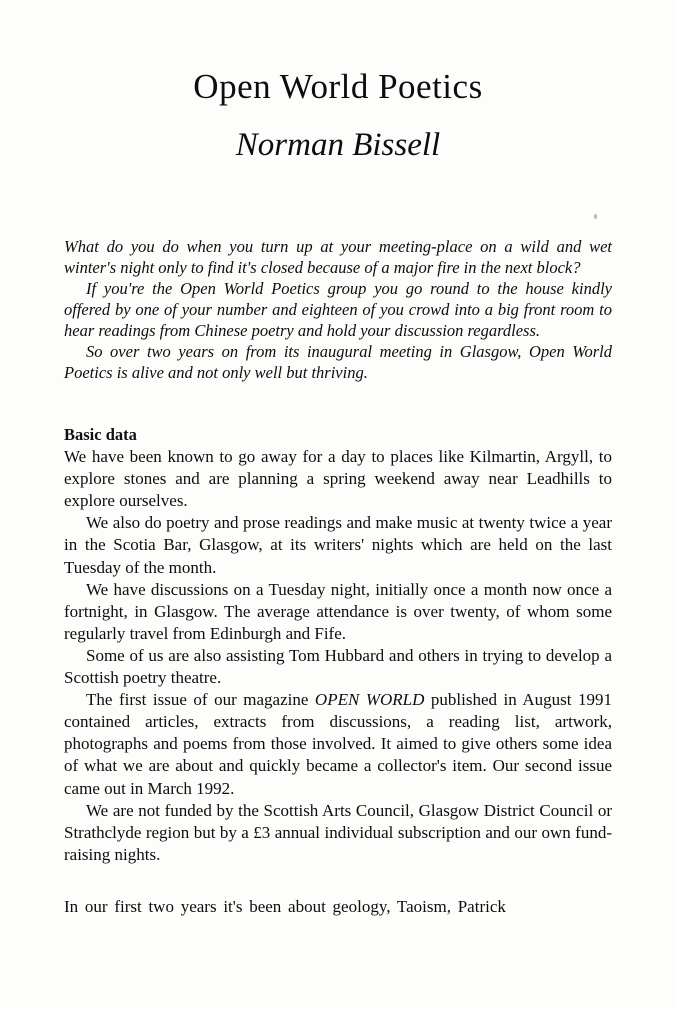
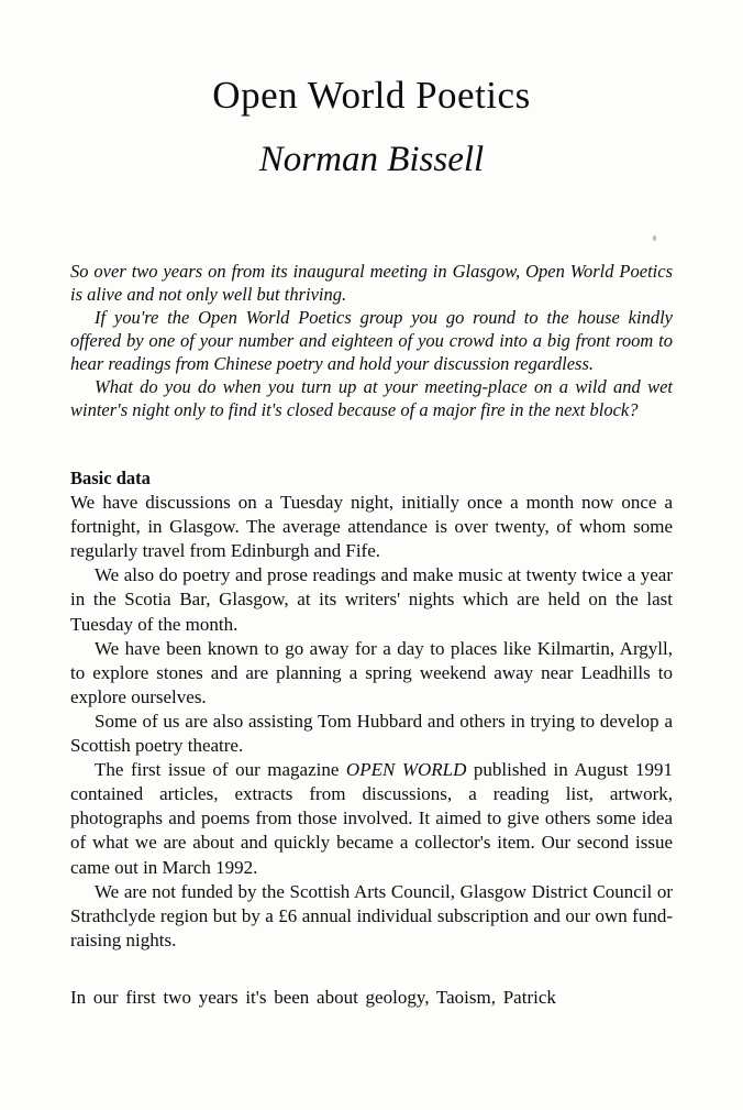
  Open World Poetics
  Norman Bissell
- What do you do when you turn up at your meeting-place on a wild and wet winter's night only to find it's closed because of a major fire in the next block?
+ So over two years on from its inaugural meeting in Glasgow, Open World Poetics is alive and not only well but thriving.
  If you're the Open World Poetics group you go round to the house kindly offered by one of your number and eighteen of you crowd into a big front room to hear readings from Chinese poetry and hold your discussion regardless.
- So over two years on from its inaugural meeting in Glasgow, Open World Poetics is alive and not only well but thriving.
+ What do you do when you turn up at your meeting-place on a wild and wet winter's night only to find it's closed because of a major fire in the next block?
  Basic data
- We have been known to go away for a day to places like Kilmartin, Argyll, to explore stones and are planning a spring weekend away near Leadhills to explore ourselves.
+ We have discussions on a Tuesday night, initially once a month now once a fortnight, in Glasgow. The average attendance is over twenty, of whom some regularly travel from Edinburgh and Fife.
  We also do poetry and prose readings and make music at twenty twice a year in the Scotia Bar, Glasgow, at its writers' nights which are held on the last Tuesday of the month.
- We have discussions on a Tuesday night, initially once a month now once a fortnight, in Glasgow. The average attendance is over twenty, of whom some regularly travel from Edinburgh and Fife.
+ We have been known to go away for a day to places like Kilmartin, Argyll, to explore stones and are planning a spring weekend away near Leadhills to explore ourselves.
  Some of us are also assisting Tom Hubbard and others in trying to develop a Scottish poetry theatre.
  The first issue of our magazine OPEN WORLD published in August 1991 contained articles, extracts from discussions, a reading list, artwork, photographs and poems from those involved. It aimed to give others some idea of what we are about and quickly became a collector's item. Our second issue came out in March 1992.
- We are not funded by the Scottish Arts Council, Glasgow District Council or Strathclyde region but by a £3 annual individual subscription and our own fund-raising nights.
+ We are not funded by the Scottish Arts Council, Glasgow District Council or Strathclyde region but by a £6 annual individual subscription and our own fund-raising nights.
  In our first two years it's been about geology, Taoism, Patrick
